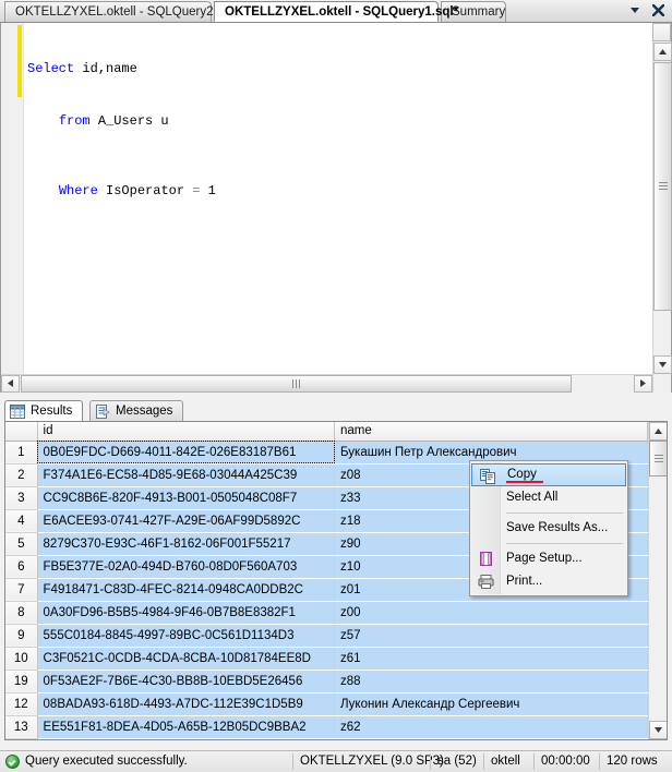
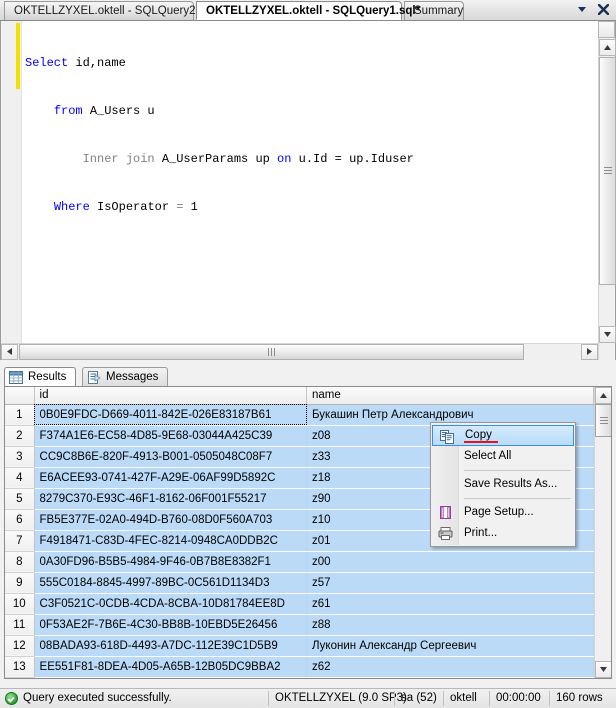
  OKTELLZYXEL.oktell - SQLQuery2
  OKTELLZYXEL.oktell - SQLQuery1.sql*
  Summary
  Select id,name
  from A_Users u
+ Inner join A_UserParams up on u.Id = up.Iduser
  Where IsOperator = 1
  Results
  Messages
  	id	name
  1	0B0E9FDC-D669-4011-842E-026E83187B61	Букашин Петр Александрович
  2	F374A1E6-EC58-4D85-9E68-03044A425C39	z08
  3	CC9C8B6E-820F-4913-B001-0505048C08F7	z33
  4	E6ACEE93-0741-427F-A29E-06AF99D5892C	z18
  5	8279C370-E93C-46F1-8162-06F001F55217	z90
  6	FB5E377E-02A0-494D-B760-08D0F560A703	z10
  7	F4918471-C83D-4FEC-8214-0948CA0DDB2C	z01
  8	0A30FD96-B5B5-4984-9F46-0B7B8E8382F1	z00
  9	555C0184-8845-4997-89BC-0C561D1134D3	z57
  10	C3F0521C-0CDB-4CDA-8CBA-10D81784EE8D	z61
- 19	0F53AE2F-7B6E-4C30-BB8B-10EBD5E26456	z88
+ 11	0F53AE2F-7B6E-4C30-BB8B-10EBD5E26456	z88
  12	08BADA93-618D-4493-A7DC-112E39C1D5B9	Луконин Александр Сергеевич
  13	EE551F81-8DEA-4D05-A65B-12B05DC9BBA2	z62
  Copy
  Select All
  Save Results As...
  Page Setup...
  Print...
  Query executed successfully.
  OKTELLZYXEL (9.0 SP3)
  sa (52)
  oktell
  00:00:00
- 120 rows
+ 160 rows
